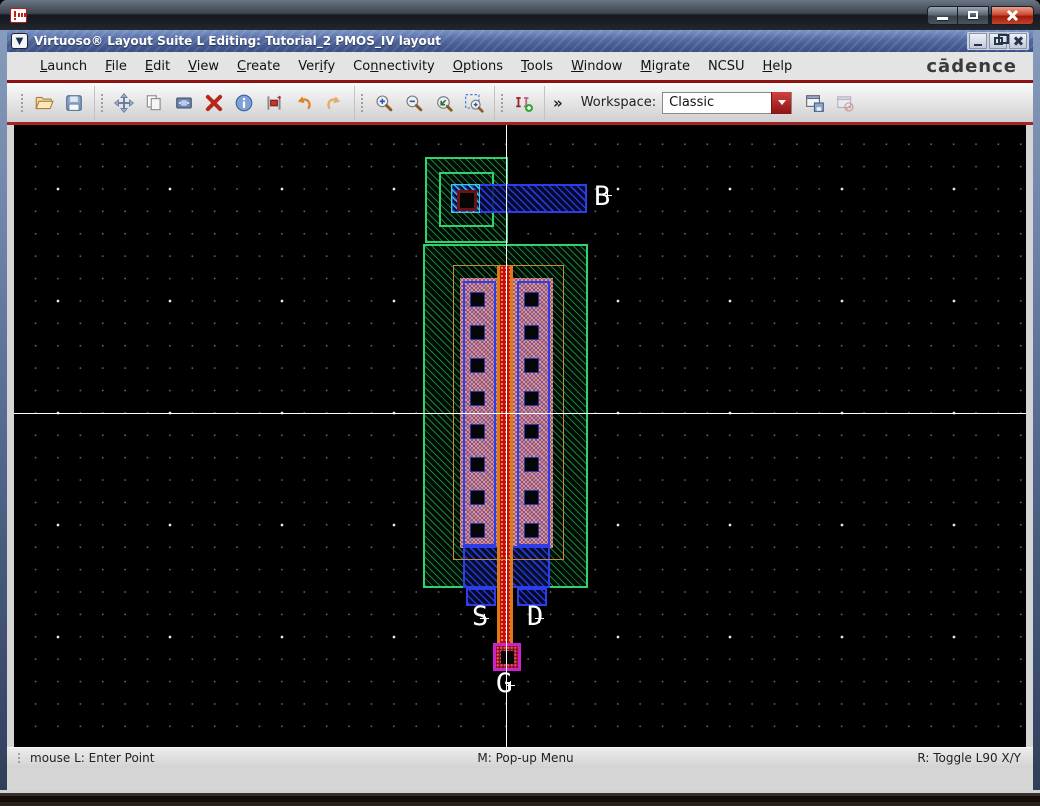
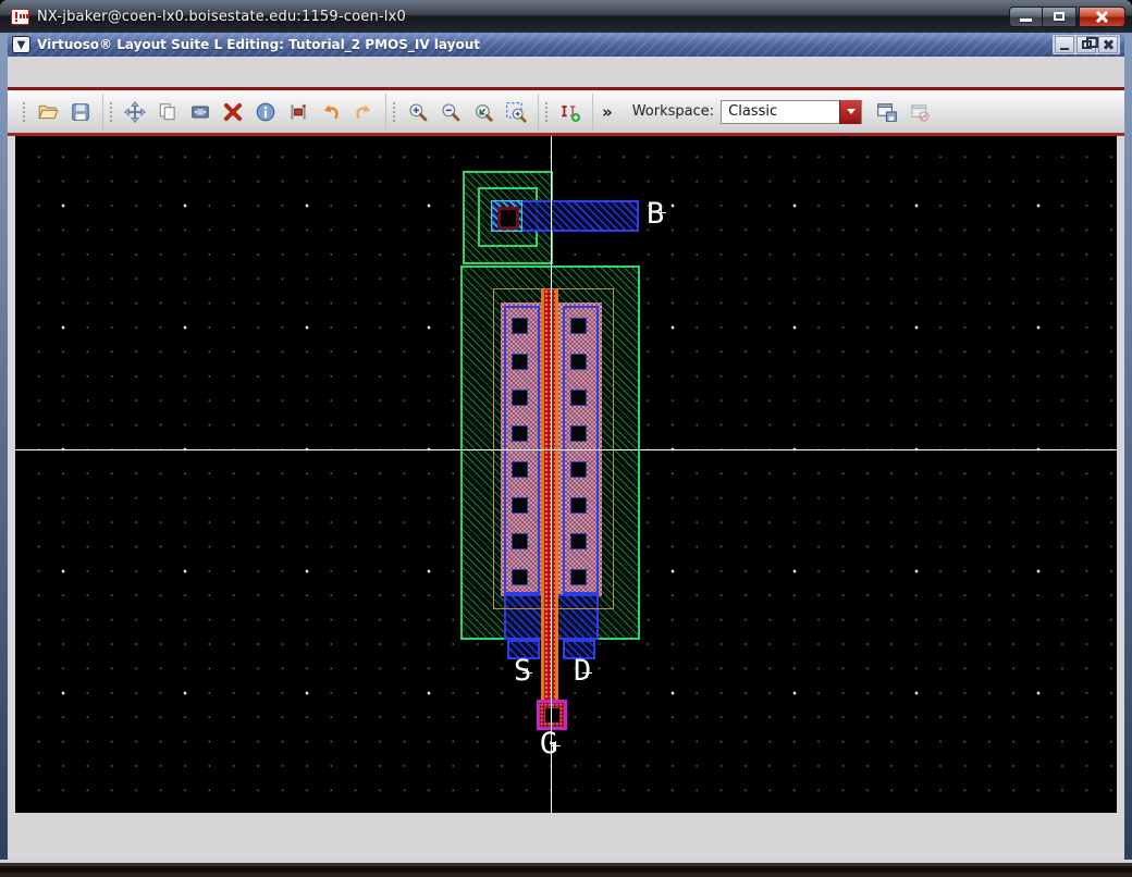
+ NX-jbaker@coen-lx0.boisestate.edu:1159-coen-lx0
  ▼
  Virtuoso® Layout Suite L Editing: Tutorial_2 PMOS_IV layout
- Launch
- File
- Edit
- View
- Create
- Verify
- Connectivity
- Options
- Tools
- Window
- Migrate
- NCSU
- Help
- cādence
  »
  Workspace:
  Classic
  G
- mouse L: Enter Point
- M: Pop-up Menu
- R: Toggle L90 X/Y
